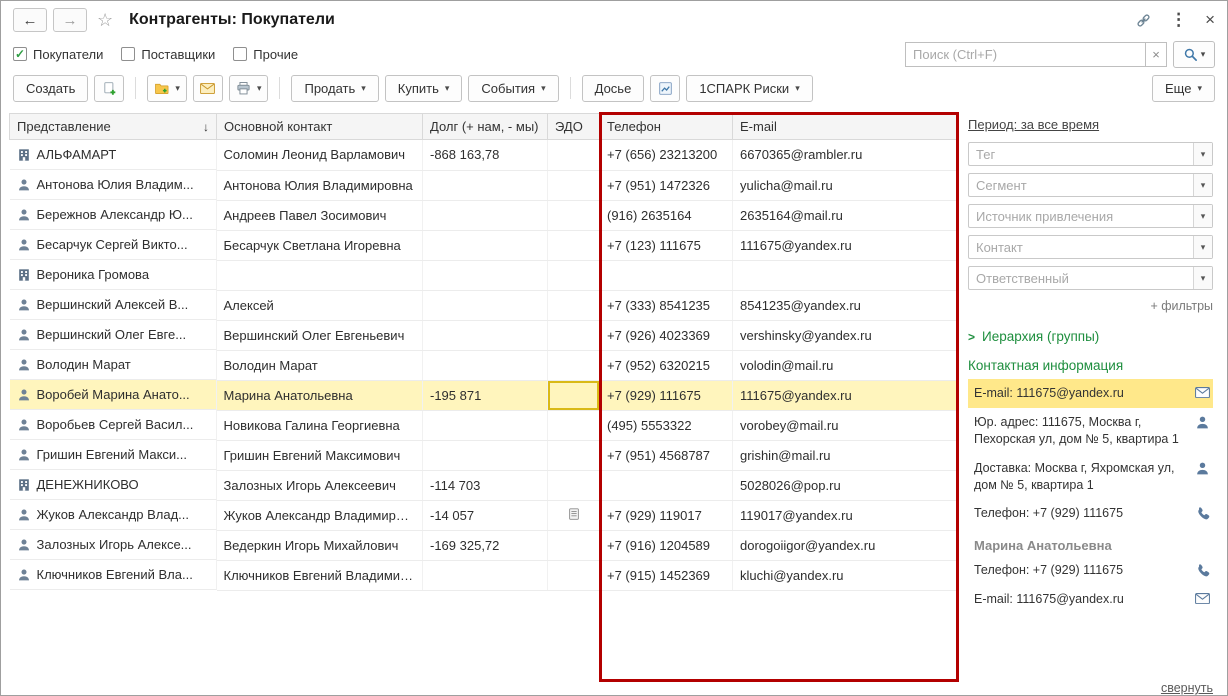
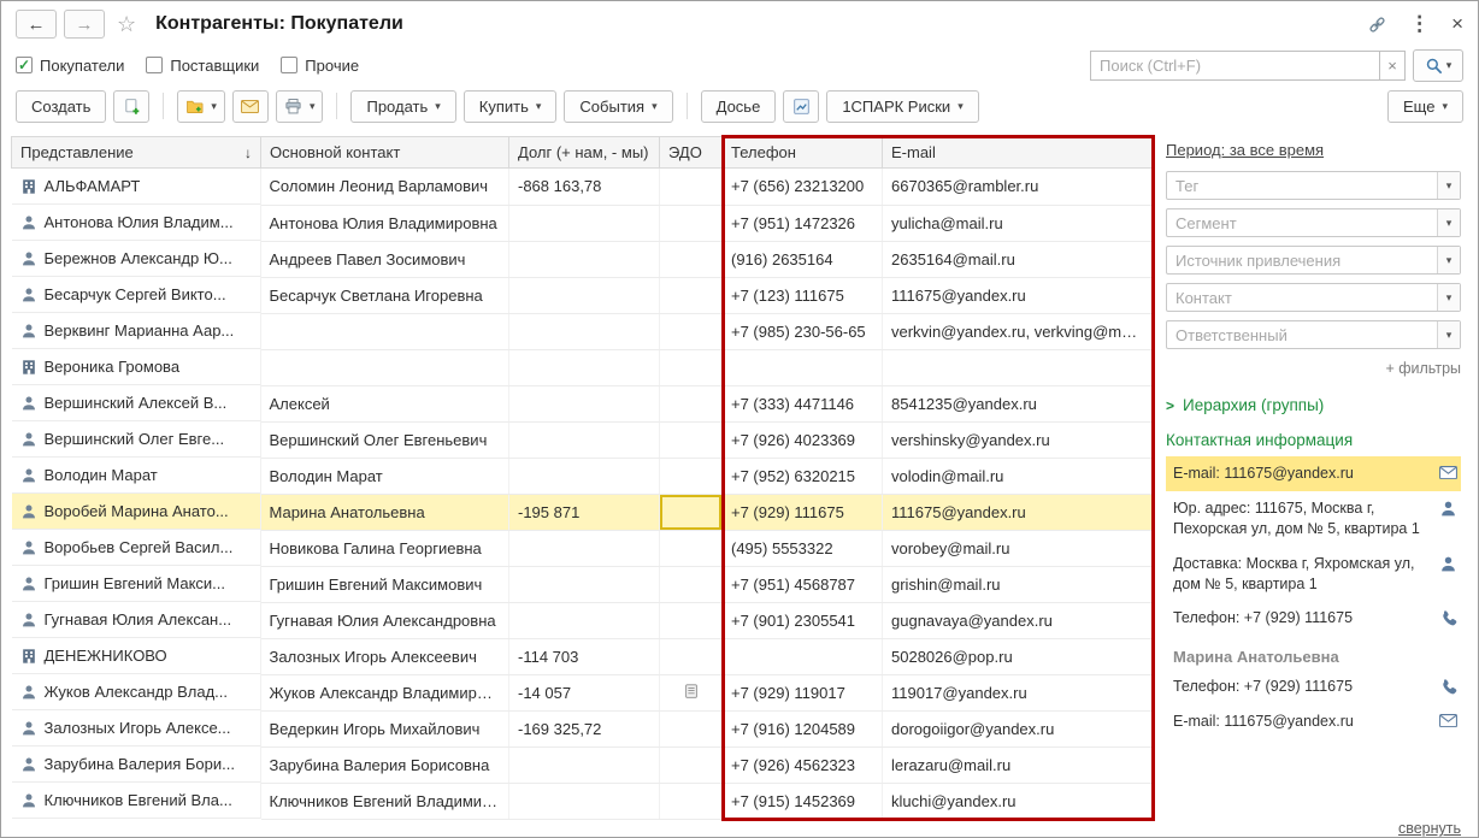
  ←
  →
  ☆
  Контрагенты: Покупатели
  ⋮
  ×
  ✓
  Покупатели
  Поставщики
  Прочие
  Поиск (Ctrl+F)
  ×
  ▾
  Создать
  ▾
  ▾
  Продать
  ▾
  Купить
  ▾
  События
  ▾
  Досье
  1СПАРК Риски
  ▾
  Еще
  ▾
  Представление ↓	Основной контакт	Долг (+ нам, - мы)	ЭДО	Телефон	E-mail
  АЛЬФАМАРТ		Соломин Леонид Варламович	-868 163,78		+7 (656) 23213200	6670365@rambler.ru
  Антонова Юлия Владим...		Антонова Юлия Владимировна			+7 (951) 1472326	yulicha@mail.ru
  Бережнов Александр Ю...		Андреев Павел Зосимович			(916) 2635164	2635164@mail.ru
  Бесарчук Сергей Викто...		Бесарчук Светлана Игоревна			+7 (123) 111675	111675@yandex.ru
+ Верквинг Марианна Аар...					+7 (985) 230-56-65	verkvin@yandex.ru, verkving@mail.ru
  Вероника Громова
- Вершинский Алексей В...		Алексей			+7 (333) 8541235	8541235@yandex.ru
+ Вершинский Алексей В...		Алексей			+7 (333) 4471146	8541235@yandex.ru
  Вершинский Олег Евге...		Вершинский Олег Евгеньевич			+7 (926) 4023369	vershinsky@yandex.ru
  Володин Марат		Володин Марат			+7 (952) 6320215	volodin@mail.ru
  Воробей Марина Анато...		Марина Анатольевна	-195 871		+7 (929) 111675	111675@yandex.ru
  Воробьев Сергей Васил...		Новикова Галина Георгиевна			(495) 5553322	vorobey@mail.ru
  Гришин Евгений Макси...		Гришин Евгений Максимович			+7 (951) 4568787	grishin@mail.ru
+ Гугнавая Юлия Алексан...		Гугнавая Юлия Александровна			+7 (901) 2305541	gugnavaya@yandex.ru
  ДЕНЕЖНИКОВО		Залозных Игорь Алексеевич	-114 703			5028026@pop.ru
  Жуков Александр Влад...		Жуков Александр Владимирович	-14 057		+7 (929) 119017	119017@yandex.ru
  Залозных Игорь Алексе...		Ведеркин Игорь Михайлович	-169 325,72		+7 (916) 1204589	dorogoiigor@yandex.ru
+ Зарубина Валерия Бори...		Зарубина Валерия Борисовна			+7 (926) 4562323	lerazaru@mail.ru
  Ключников Евгений Вла...		Ключников Евгений Владимиров			+7 (915) 1452369	kluchi@yandex.ru
  Период: за все время
  Тег
  ▾
  Сегмент
  ▾
  Источник привлечения
  ▾
  Контакт
  ▾
  Ответственный
  ▾
  + фильтры
  >
  Иерархия (группы)
  Контактная информация
  E-mail: 111675@yandex.ru
  Юр. адрес: 111675, Москва г, Пехорская ул, дом № 5, квартира 1
  Доставка: Москва г, Яхромская ул, дом № 5, квартира 1
  Телефон: +7 (929) 111675
  Марина Анатольевна
  Телефон: +7 (929) 111675
  E-mail: 111675@yandex.ru
  свернуть
